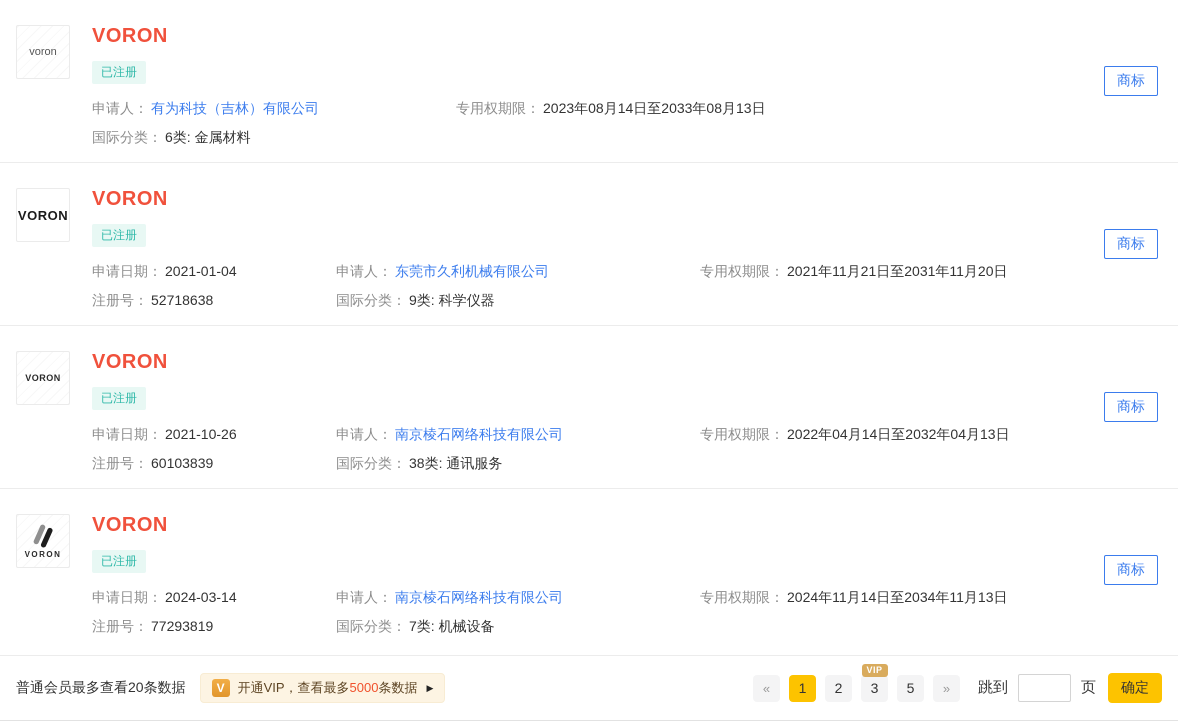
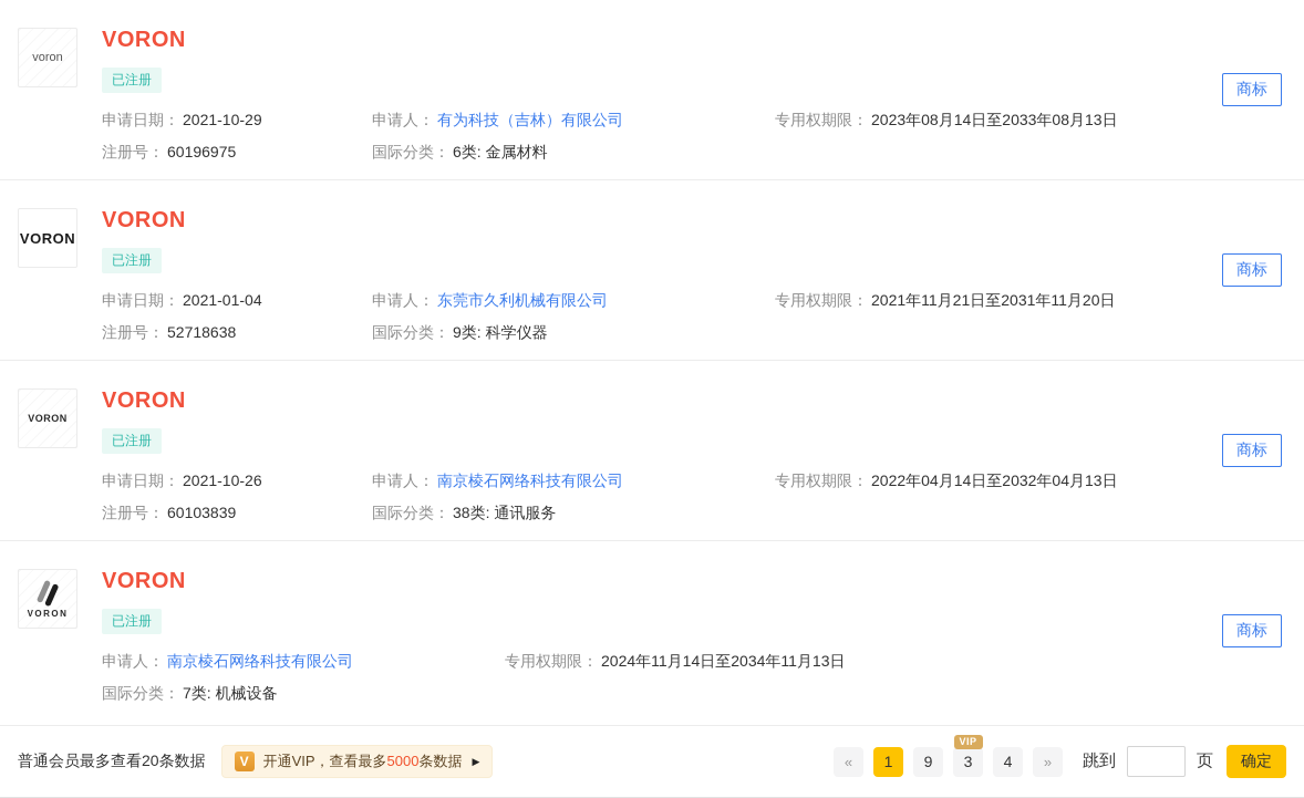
  voron
  VORON
  已注册
+ 申请日期： 2021-10-29
+ 注册号： 60196975
  申请人： 有为科技（吉林）有限公司
  国际分类： 6类: 金属材料
  专用权期限： 2023年08月14日至2033年08月13日
  商标
  VORON
  VORON
  已注册
  申请日期： 2021-01-04
  注册号： 52718638
  申请人： 东莞市久利机械有限公司
  国际分类： 9类: 科学仪器
  专用权期限： 2021年11月21日至2031年11月20日
  商标
  VORON
  VORON
  已注册
  申请日期： 2021-10-26
  注册号： 60103839
  申请人： 南京棱石网络科技有限公司
  国际分类： 38类: 通讯服务
  专用权期限： 2022年04月14日至2032年04月13日
  商标
  VORON
  VORON
  已注册
- 申请日期： 2024-03-14
- 注册号： 77293819
  申请人： 南京棱石网络科技有限公司
  国际分类： 7类: 机械设备
  专用权期限： 2024年11月14日至2034年11月13日
  商标
  普通会员最多查看20条数据
  V
  开通VIP，查看最多5000条数据
  ▶
  «
  1
- 2
+ 9
  VIP
  3
- 5
+ 4
  »
  跳到
  页
  确定
